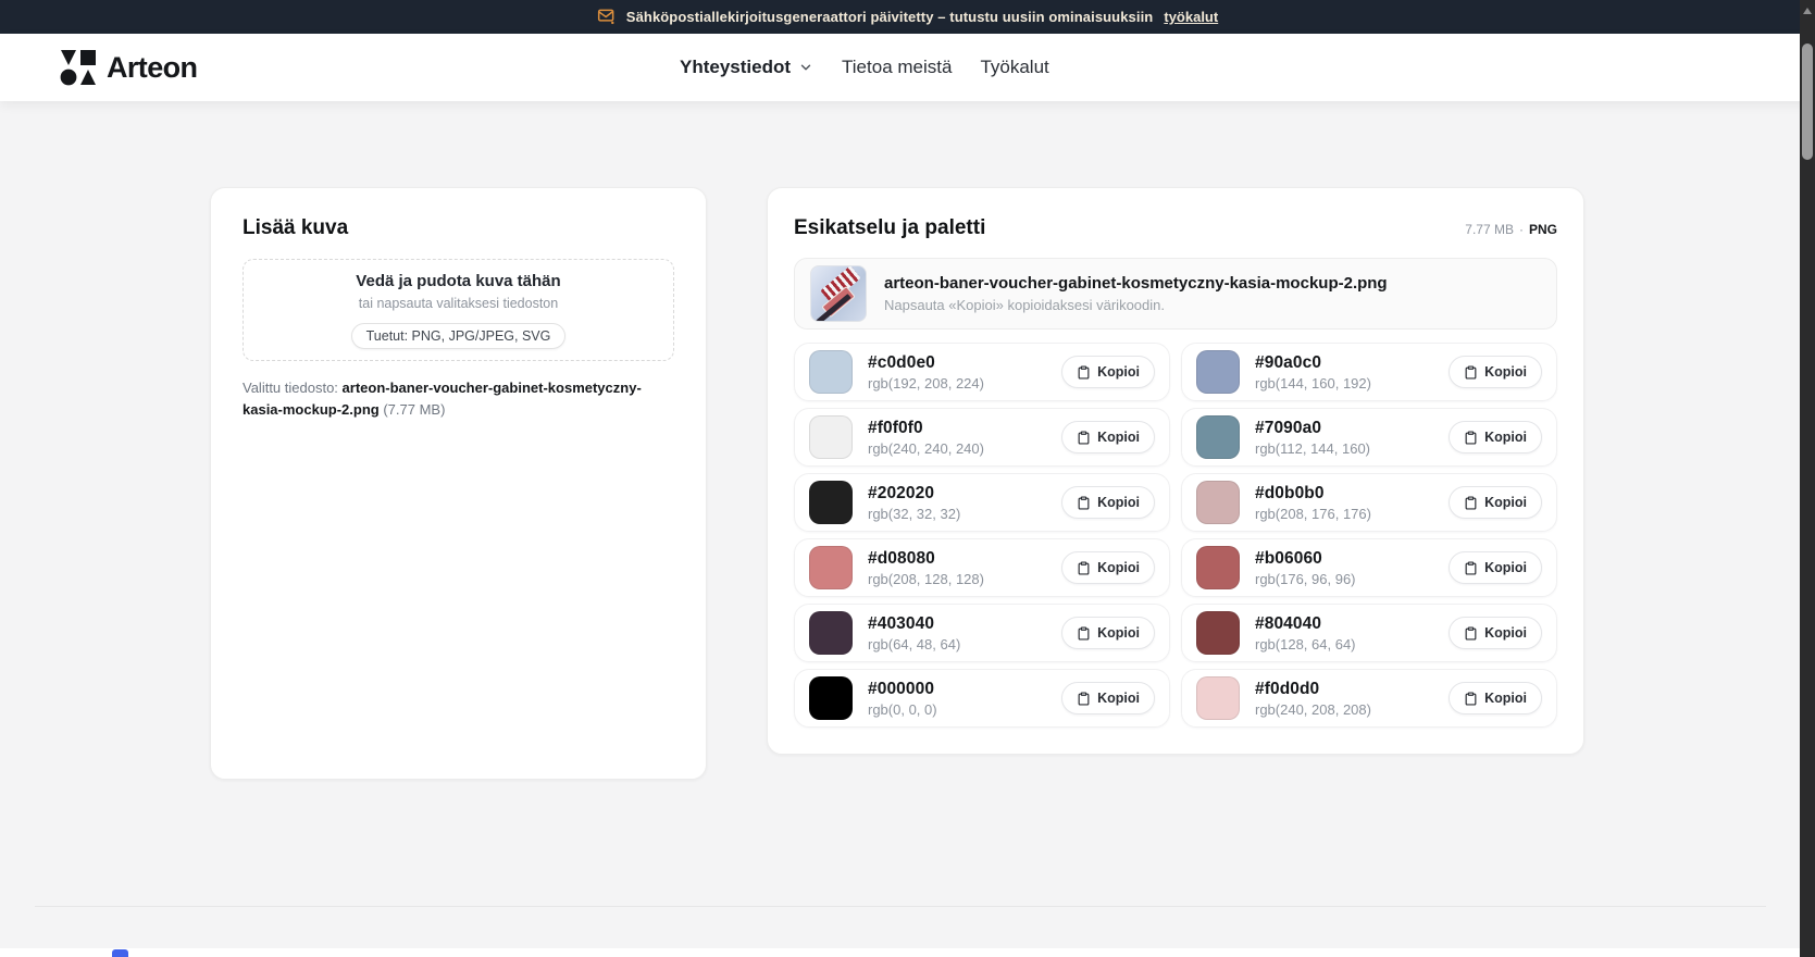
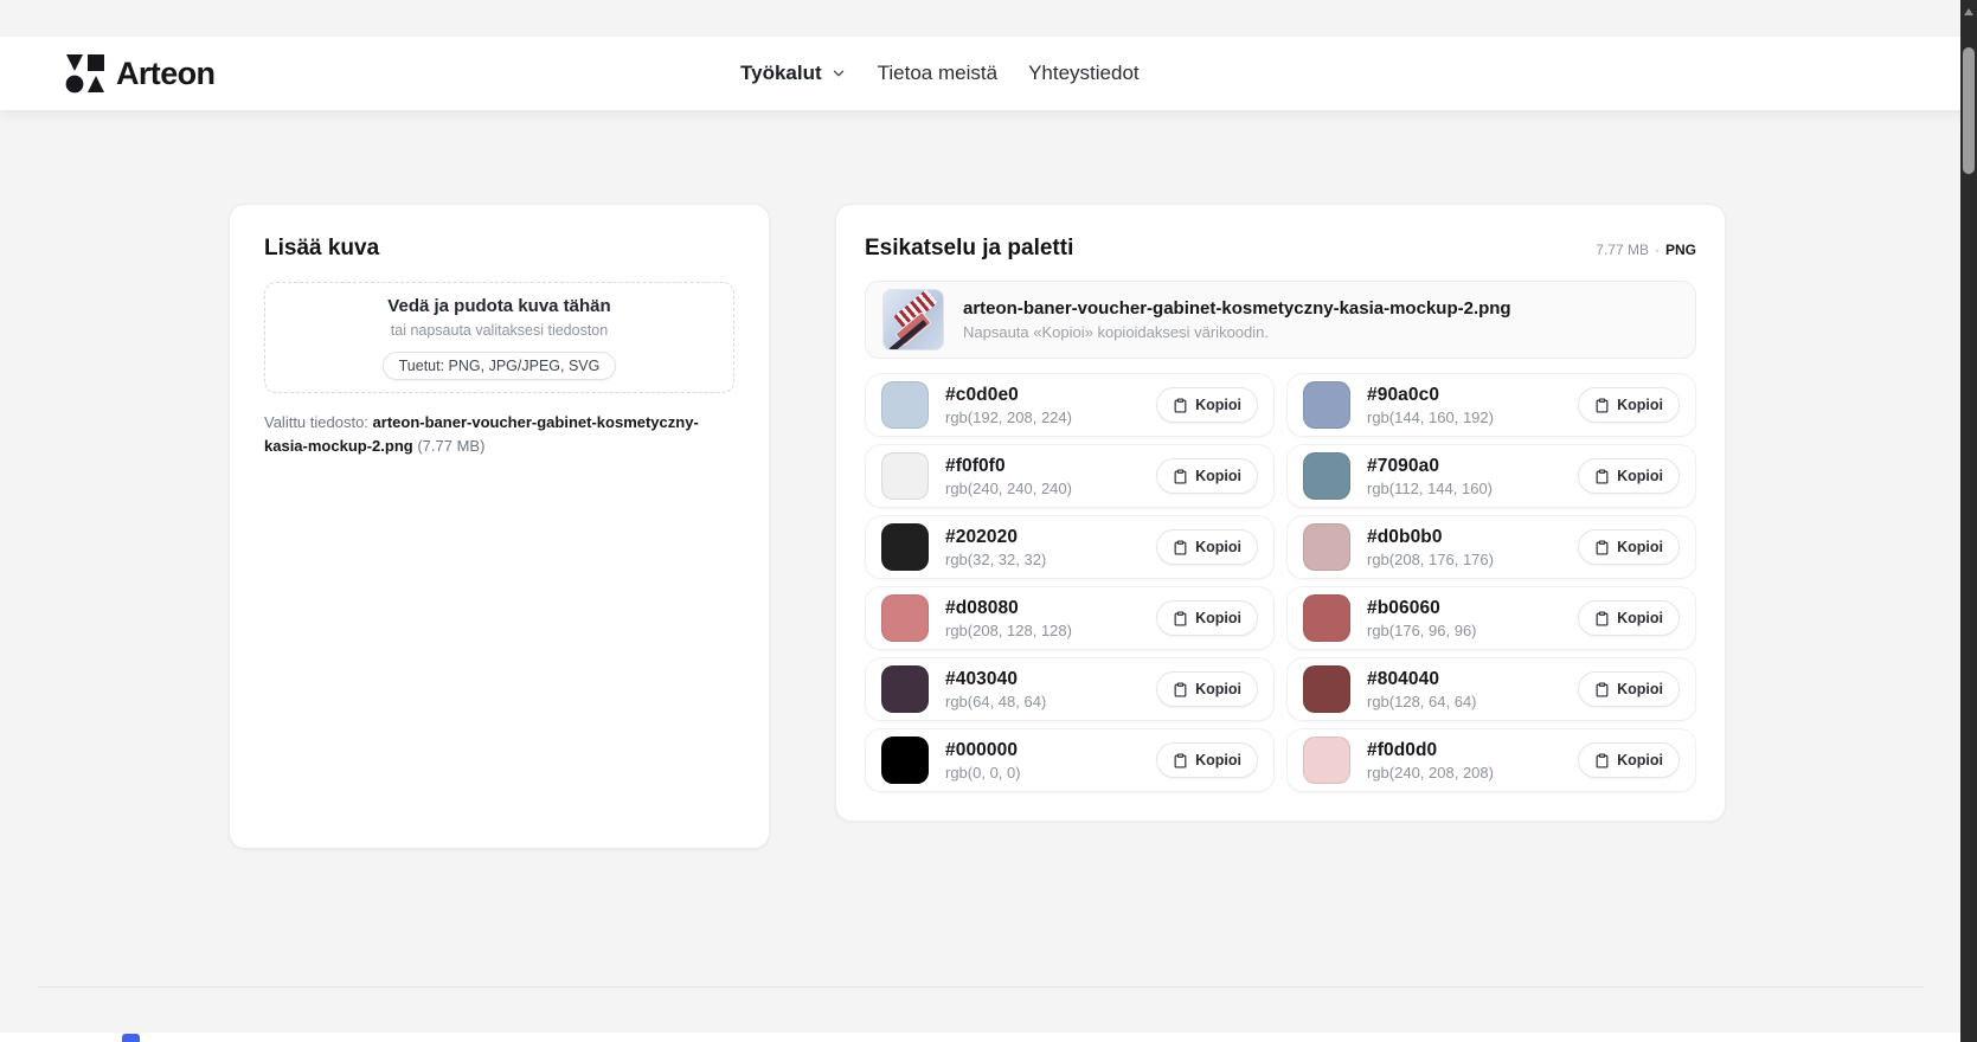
- Sähköpostiallekirjoitusgeneraattori päivitetty – tutustu uusiin ominaisuuksiin
- työkalut
  Arteon
- Yhteystiedot
+ Työkalut
  Tietoa meistä
- Työkalut
+ Yhteystiedot
  Lisää kuva
  Vedä ja pudota kuva tähän
  tai napsauta valitaksesi tiedoston
  Tuetut: PNG, JPG/JPEG, SVG
  Valittu tiedosto: arteon-baner-voucher-gabinet-kosmetyczny-kasia-mockup-2.png (7.77 MB)
  Esikatselu ja paletti
  7.77 MB
  ·
  PNG
  arteon-baner-voucher-gabinet-kosmetyczny-kasia-mockup-2.png
  Napsauta «Kopioi» kopioidaksesi värikoodin.
  #c0d0e0
  rgb(192, 208, 224)
  Kopioi
  #90a0c0
  rgb(144, 160, 192)
  Kopioi
  #f0f0f0
  rgb(240, 240, 240)
  Kopioi
  #7090a0
  rgb(112, 144, 160)
  Kopioi
  #202020
  rgb(32, 32, 32)
  Kopioi
  #d0b0b0
  rgb(208, 176, 176)
  Kopioi
  #d08080
  rgb(208, 128, 128)
  Kopioi
  #b06060
  rgb(176, 96, 96)
  Kopioi
  #403040
  rgb(64, 48, 64)
  Kopioi
  #804040
  rgb(128, 64, 64)
  Kopioi
  #000000
  rgb(0, 0, 0)
  Kopioi
  #f0d0d0
  rgb(240, 208, 208)
  Kopioi
